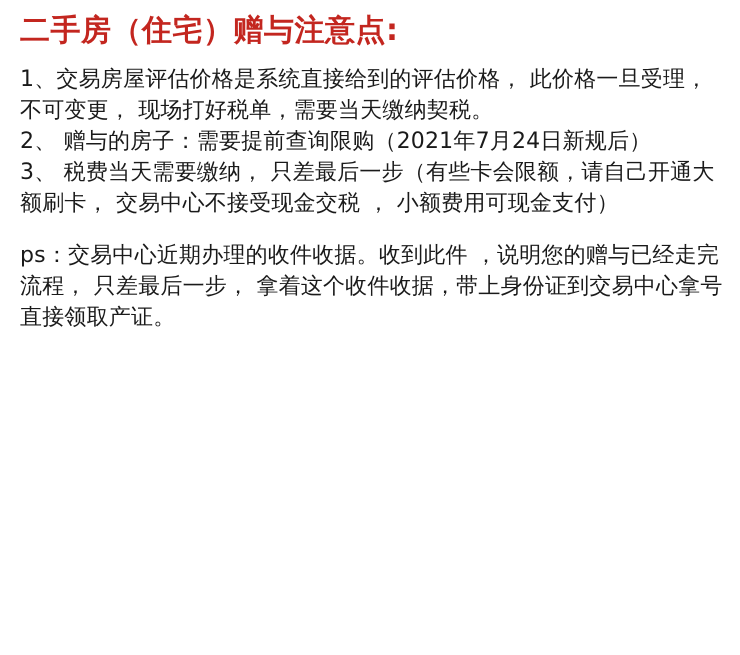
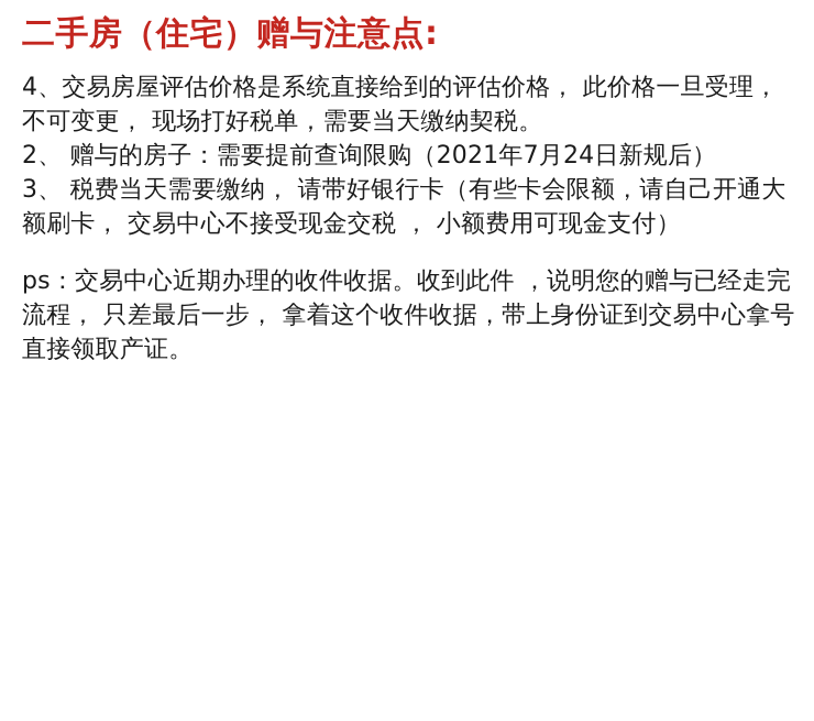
  二手房（住宅）赠与注意点:
- 1、交易房屋评估价格是系统直接给到的评估价格， 此价格一旦受理， 不可变更， 现场打好税单，需要当天缴纳契税。
+ 4、交易房屋评估价格是系统直接给到的评估价格， 此价格一旦受理， 不可变更， 现场打好税单，需要当天缴纳契税。
  2、 赠与的房子：需要提前查询限购（2021年7月24日新规后）
- 3、 税费当天需要缴纳， 只差最后一步（有些卡会限额，请自己开通大额刷卡， 交易中心不接受现金交税 ， 小额费用可现金支付）
+ 3、 税费当天需要缴纳， 请带好银行卡（有些卡会限额，请自己开通大额刷卡， 交易中心不接受现金交税 ， 小额费用可现金支付）
  ps：交易中心近期办理的收件收据。收到此件 ，说明您的赠与已经走完流程， 只差最后一步， 拿着这个收件收据，带上身份证到交易中心拿号直接领取产证。
